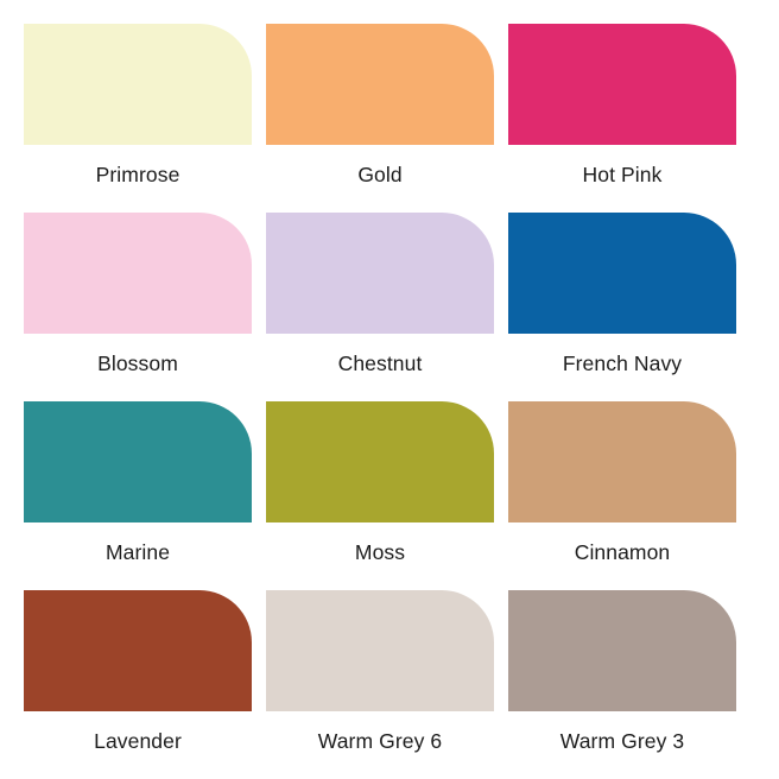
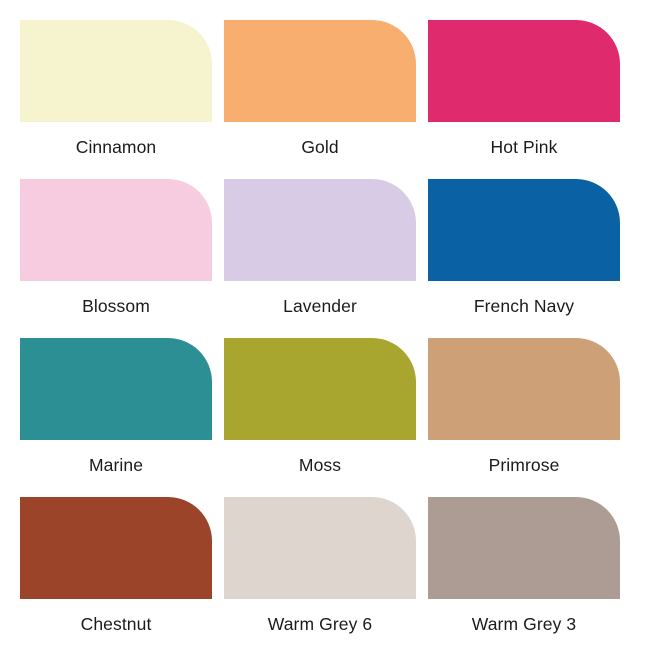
- Primrose
+ Cinnamon
  Gold
  Hot Pink
  Blossom
- Chestnut
+ Lavender
  French Navy
  Marine
  Moss
- Cinnamon
+ Primrose
- Lavender
+ Chestnut
  Warm Grey 6
  Warm Grey 3
